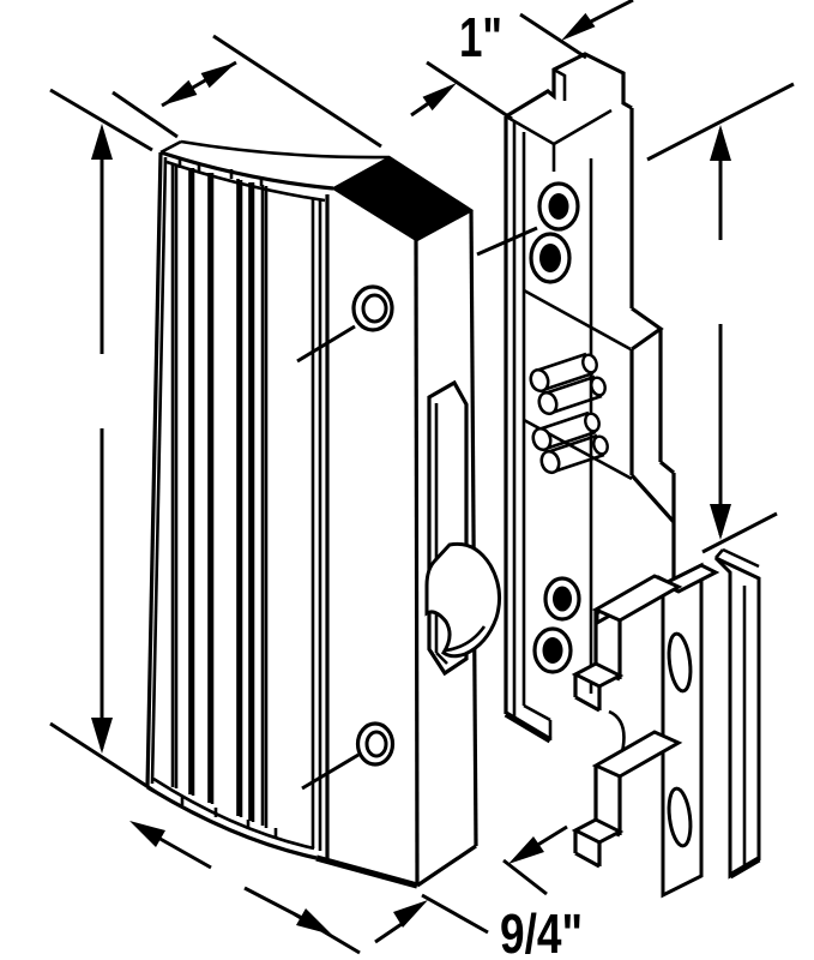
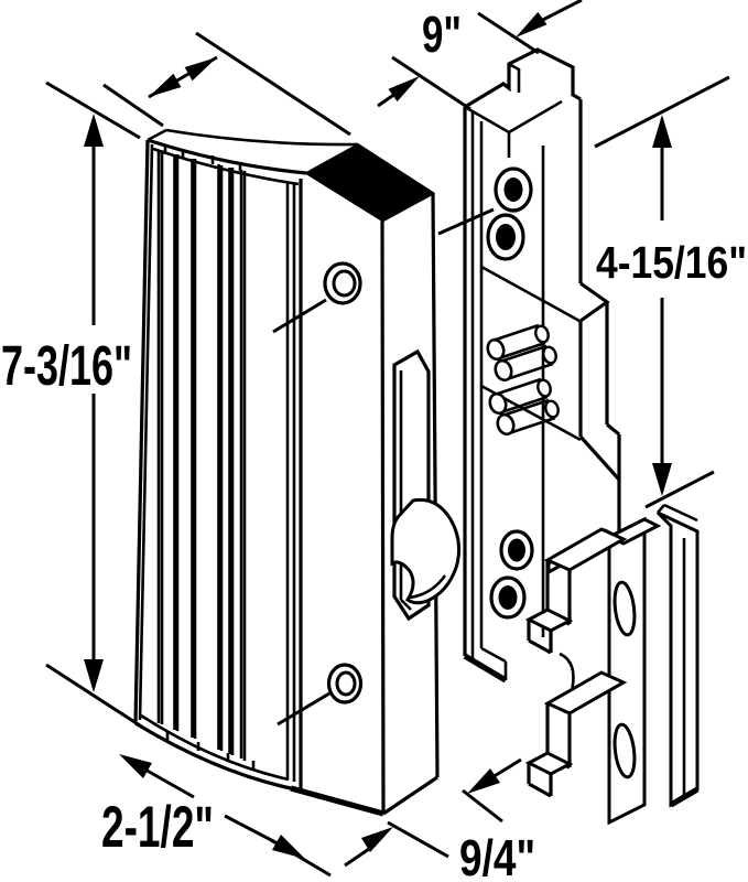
- 1"
+ 9"
+ 7-3/16"
+ 4-15/16"
+ 2-1/2"
  9/4"
